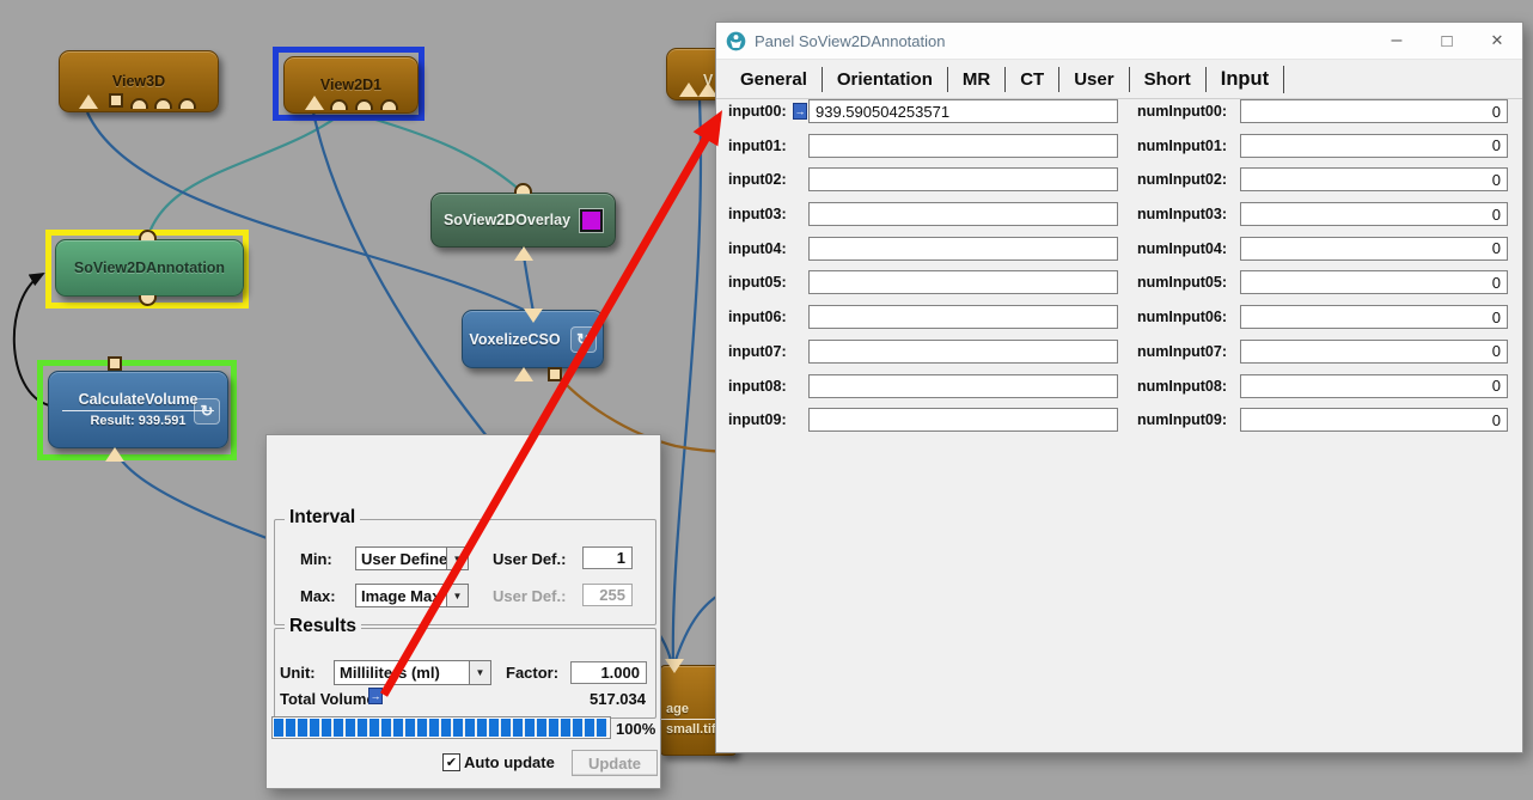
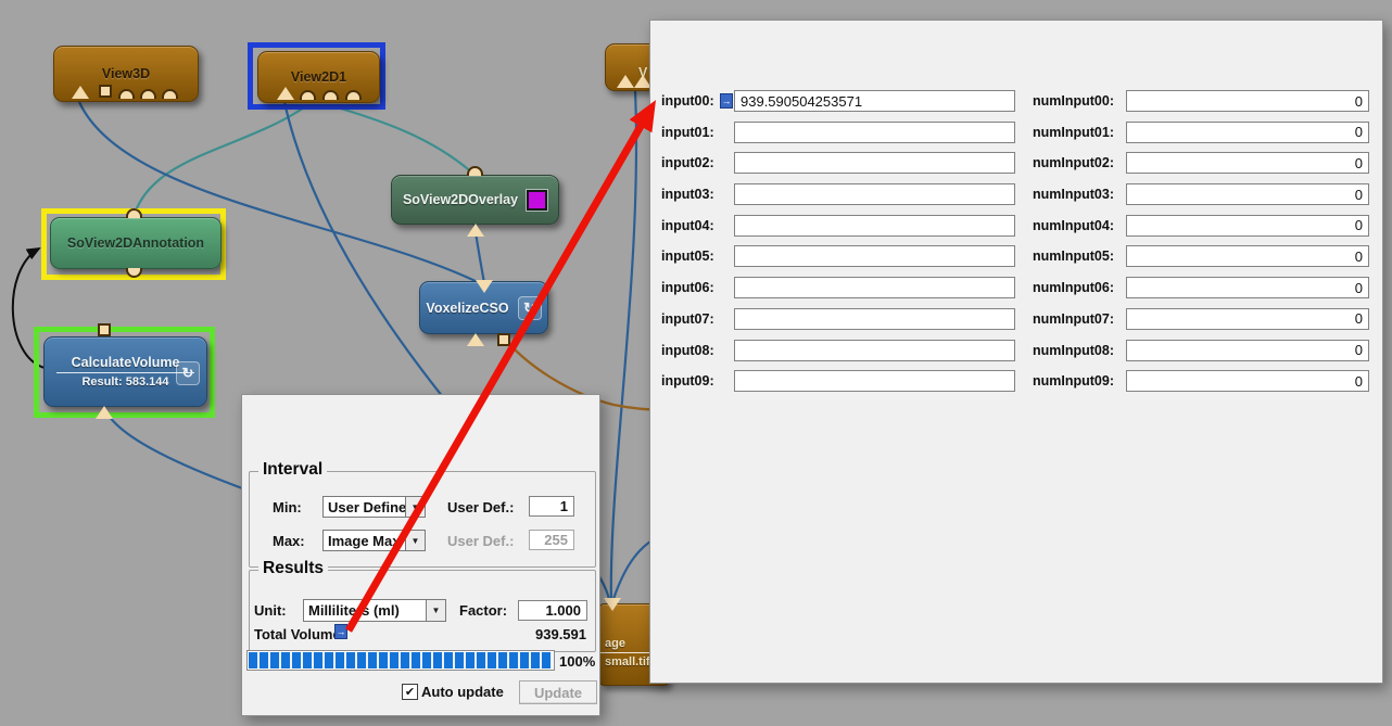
  View3D
  View2D1
  SoView2DOverlay
  SoView2DAnnotation
  CalculateVolume
- Result: 939.591
+ Result: 583.144
  VoxelizeCSO
  V
  age
  small.tif
  Interval
  Min:
  User Define
  User Def.:
  1
  Max:
  Image Max
  User Def.:
  255
  Results
  Unit:
  Millilites (ml)
  Factor:
  1.000
  Total Volum
- 517.034
+ 939.591
  100%
  Auto update
  Update
- Panel SoView2DAnnotation
- General
- Orientation
- MR
- CT
- User
- Short
- Input
  input00:
  939.590504253571
  numInput00:
  0
  input01:
  numInput01:
  0
  input02:
  numInput02:
  0
  input03:
  numInput03:
  0
  input04:
  numInput04:
  0
  input05:
  numInput05:
  0
  input06:
  numInput06:
  0
  input07:
  numInput07:
  0
  input08:
  numInput08:
  0
  input09:
  numInput09:
  0
